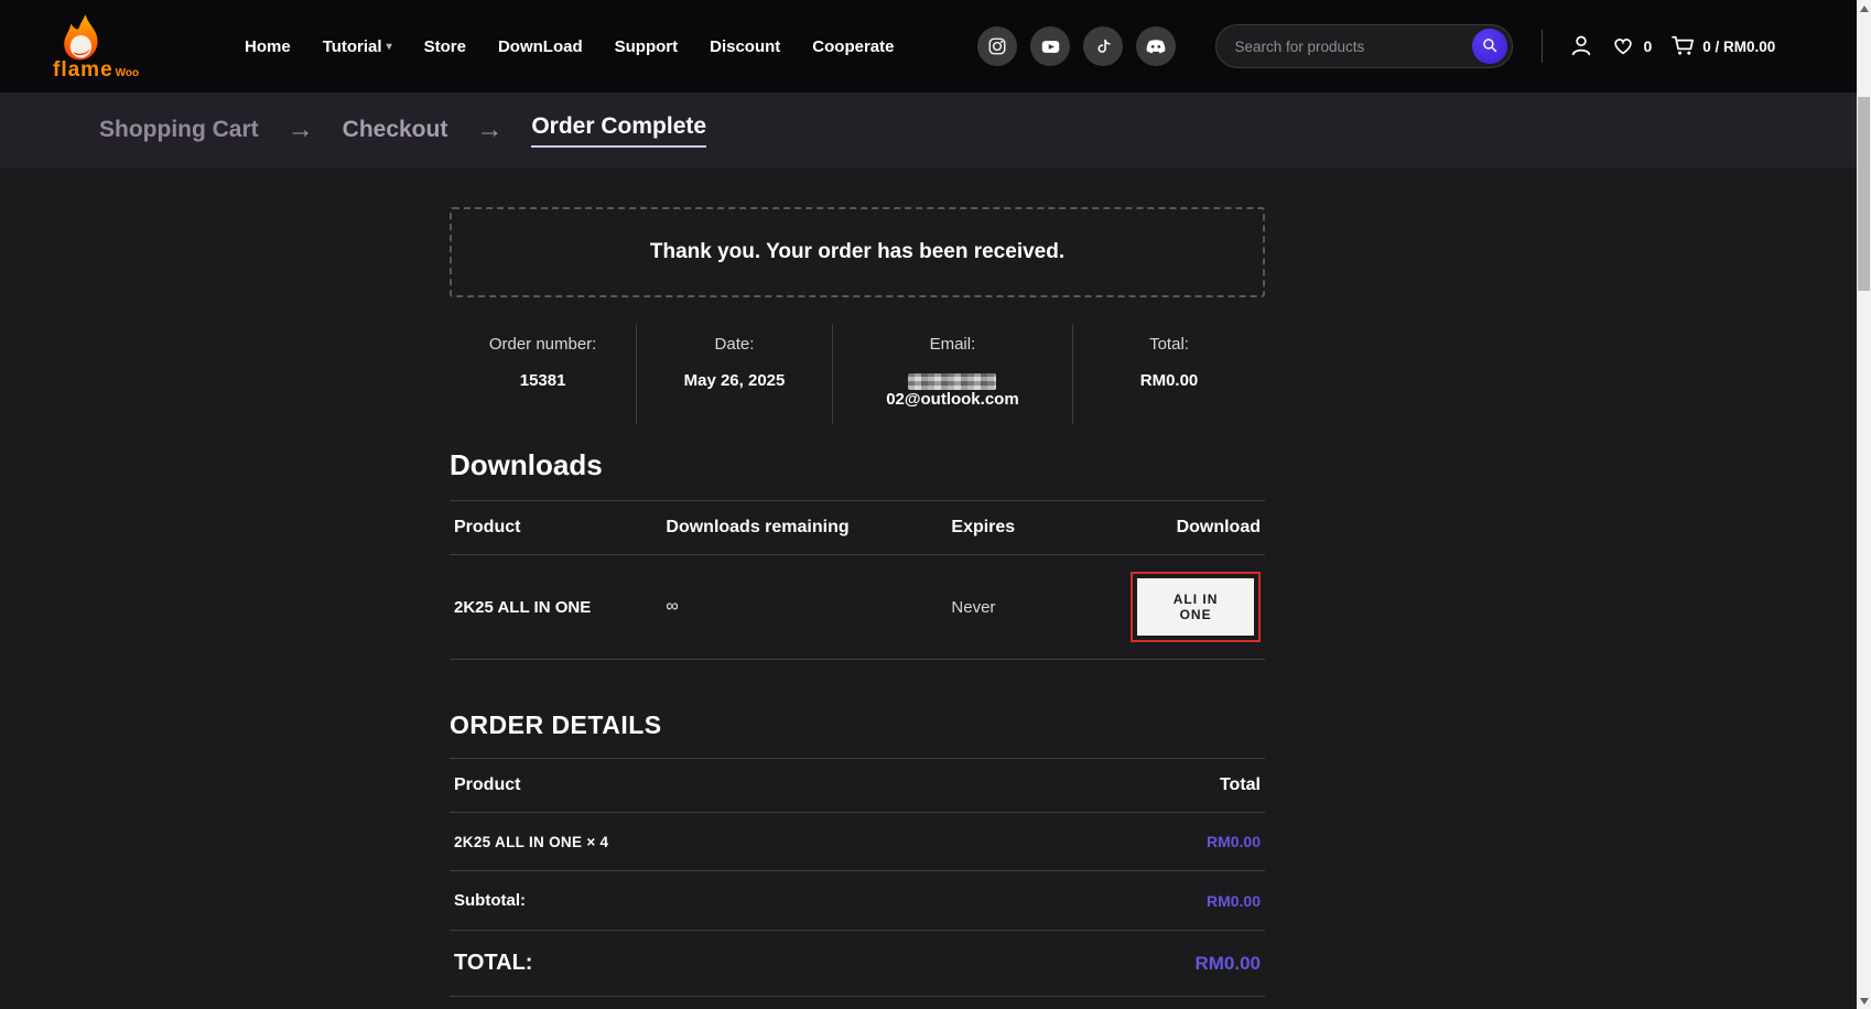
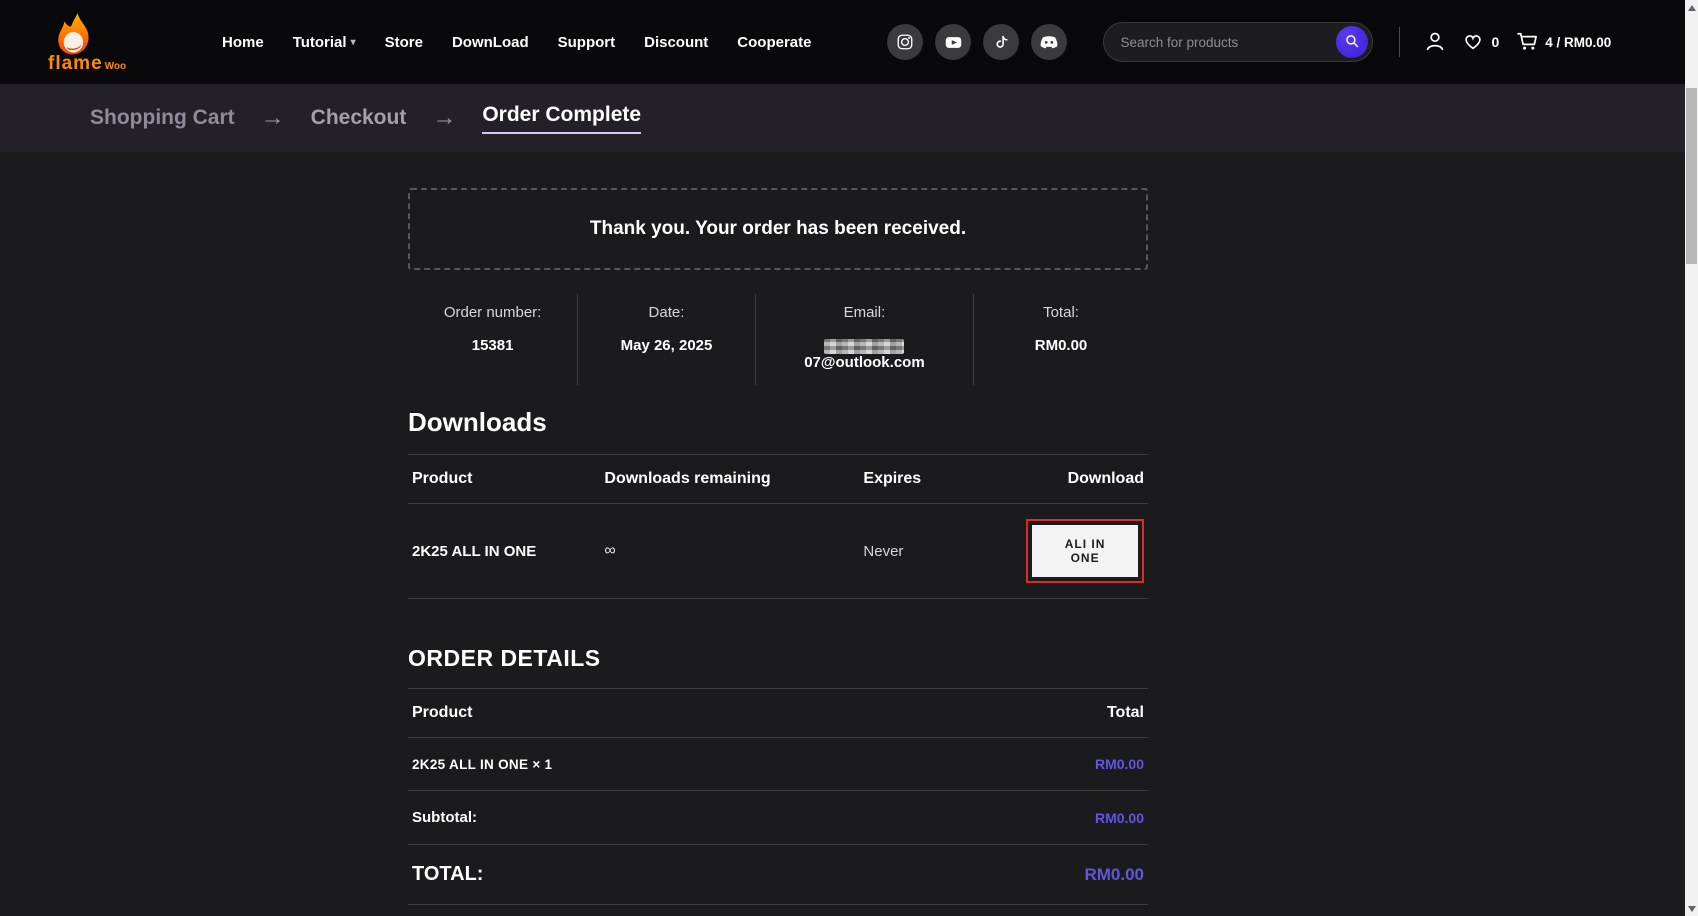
  flame Woo
  Home
  Tutorial
  ▾
  Store
  DownLoad
  Support
  Discount
  Cooperate
  Search for products
  0
- 0 / RM0.00
+ 4 / RM0.00
  Shopping Cart
  →
  Checkout
  →
  Order Complete
  Thank you. Your order has been received.
  Order number:
  15381
  Date:
  May 26, 2025
  Email:
- 02@outlook.com
+ 07@outlook.com
  Total:
  RM0.00
  Downloads
  Product	Downloads remaining	Expires	Download
  2K25 ALL IN ONE	∞	Never	ALI IN ONE
  ORDER DETAILS
  Product	Total
- 2K25 ALL IN ONE × 4	RM0.00
+ 2K25 ALL IN ONE × 1	RM0.00
  Subtotal:	RM0.00
  TOTAL:	RM0.00
